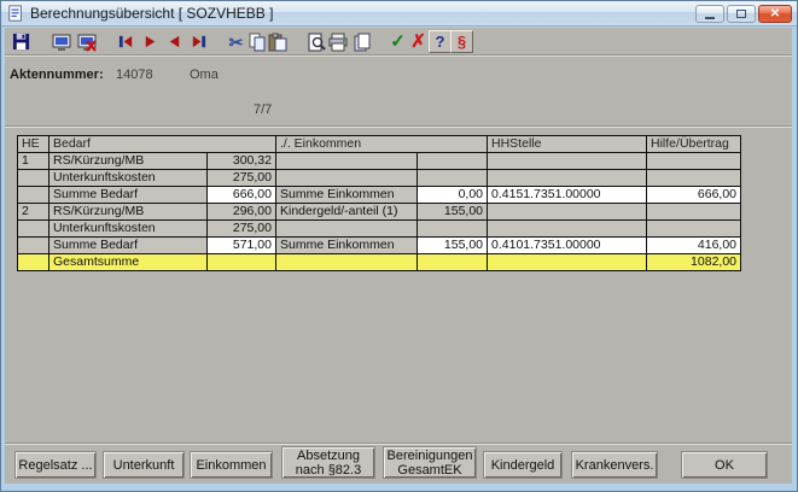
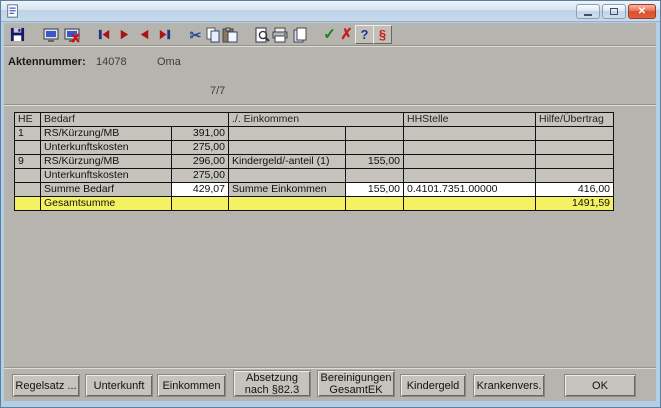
- Berechnungsübersicht [ SOZVHEBB ]
  ✕
  ✂
  ✓
  ✗
  ?
  §
  Aktennummer:
  14078
  Oma
  7/7
  HE	Bedarf	./. Einkommen	HHStelle	Hilfe/Übertrag
- 1	RS/Kürzung/MB	300,32
+ 1	RS/Kürzung/MB	391,00
  	Unterkunftskosten	275,00
- 	Summe Bedarf	666,00	Summe Einkommen	0,00	0.4151.7351.00000	666,00
- 2	RS/Kürzung/MB	296,00	Kindergeld/-anteil (1)	155,00
+ 9	RS/Kürzung/MB	296,00	Kindergeld/-anteil (1)	155,00
  	Unterkunftskosten	275,00
- 	Summe Bedarf	571,00	Summe Einkommen	155,00	0.4101.7351.00000	416,00
+ 	Summe Bedarf	429,07	Summe Einkommen	155,00	0.4101.7351.00000	416,00
- 	Gesamtsumme					1082,00
+ 	Gesamtsumme					1491,59
  Regelsatz ...
  Unterkunft
  Einkommen
  Absetzung
  nach §82.3
  Bereinigungen
  GesamtEK
  Kindergeld
  Krankenvers.
  OK
